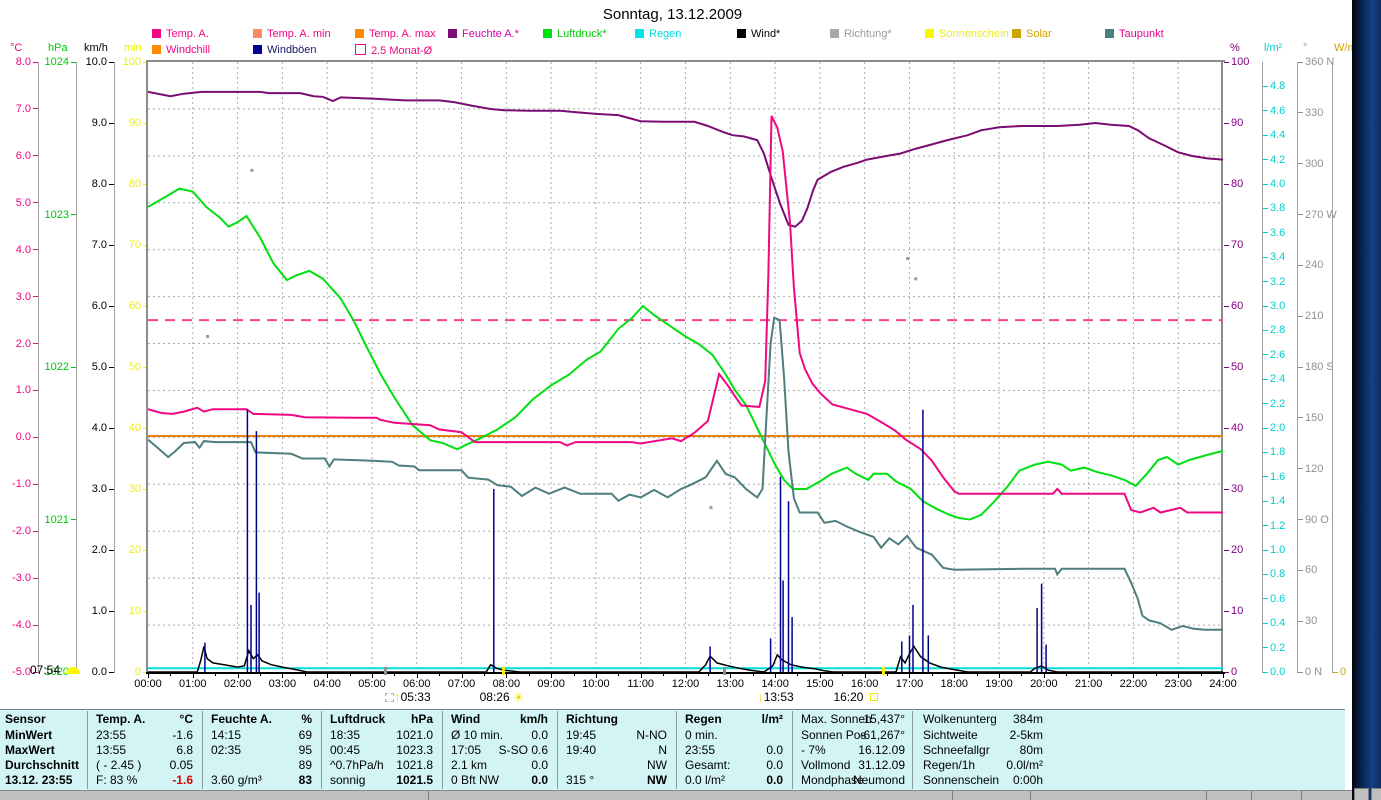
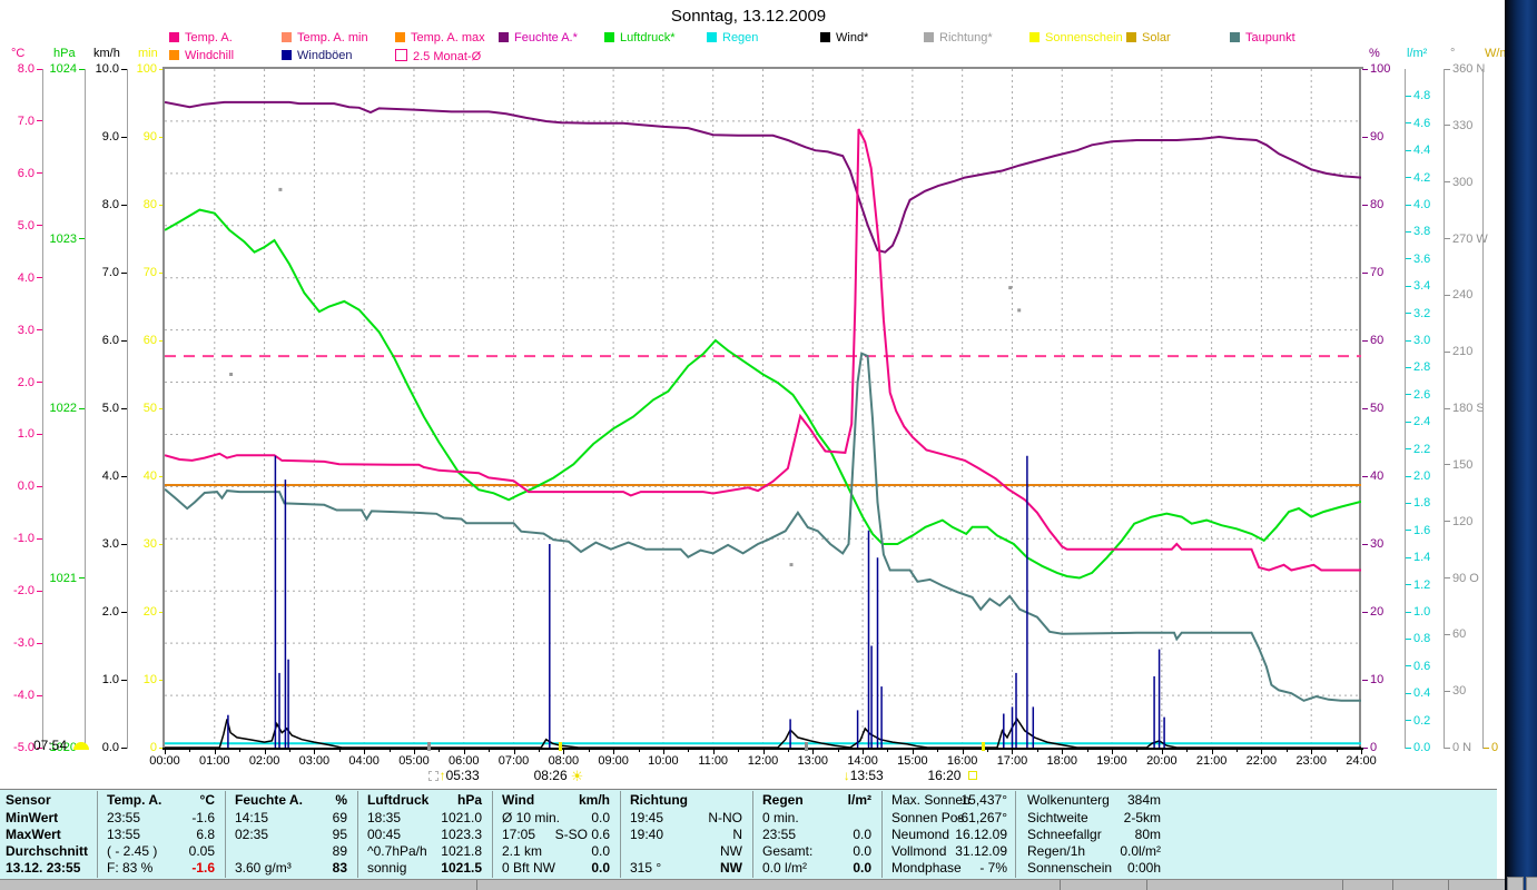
  Sonntag, 13.12.2009
  Temp. A.
  Temp. A. min
  Temp. A. max
  Feuchte A.*
  Luftdruck*
  Regen
  Wind*
  Richtung*
  Sonnenschein
  Solar
  Taupunkt
  Windchill
  Windböen
  2.5 Monat-Ø
  °C
  8.0
  7.0
  6.0
  5.0
  4.0
  3.0
  2.0
  1.0
  0.0
  -1.0
  -2.0
  -3.0
  -4.0
  -5.0
  hPa
  1024
  1023
  1022
  1021
  102
  km/h
  10.0
  9.0
  8.0
  7.0
  6.0
  5.0
  4.0
  3.0
  2.0
  1.0
  0.0
  min
  100
  90
  80
  70
  60
  50
  40
  30
  20
  10
  0
  %
  100
  90
  80
  70
  60
  50
  40
  30
  20
  10
  0
  l/m²
  4.8
  4.6
  4.4
  4.2
  4.0
  3.8
  3.6
  3.4
  3.2
  3.0
  2.8
  2.6
  2.4
  2.2
  2.0
  1.8
  1.6
  1.4
  1.2
  1.0
  0.8
  0.6
  0.4
  0.2
  0.0
  °
  360 N
  330
  300
  270
  240
  210
  180 S
  150
  120
  90 O
  60
  30
  0 N
  0
  00:00
  01:00
  02:00
  03:00
  04:00
  05:00
  06:00
  07:00
  08:00
  09:00
  10:00
  11:00
  12:00
  13:00
  14:00
  15:00
  16:00
  17:00
  18:00
  19:00
  20:00
  21:00
  22:00
  23:00
  24:00
  ↑05:33
  08:26 ☀
  ↓13:53
  16:20
  07:54
  Sensor
  MinWert
  MaxWert
  Durchschnitt
  13.12. 23:55
  Temp. A.
  °C
  23:55
  -1.6
  13:55
  6.8
  ( - 2.45 )
  0.05
  F: 83 %
  -1.6
  Feuchte A.
  %
  14:15
  69
  02:35
  95
  89
  3.60 g/m³
  83
  Luftdruck
  hPa
  18:35
  1021.0
  00:45
  1023.3
  ^0.7hPa/h
  1021.8
  sonnig
  1021.5
  Wind
  km/h
  Ø 10 min.
  0.0
  17:05
  S-SO 0.6
  2.1 km
  0.0
  0 Bft NW
  0.0
  Richtung
  19:45
  N-NO
  19:40
  N
  NW
  315 °
  NW
  Regen
  l/m²
  0 min.
  23:55
  0.0
  Gesamt:
  0.0
  0.0 l/m²
  0.0
  Max. Sonnen
  15,437°
  Sonnen Pos
  -61,267°
- - 7%
+ Neumond
  16.12.09
  Vollmond
  31.12.09
  Mondphase
- Neumond
+ - 7%
  Wolkenunterg
  384m
  Sichtweite
  2-5km
  Schneefallgr
  80m
  Regen/1h
  0.0l/m²
  Sonnenschein
  0:00h
